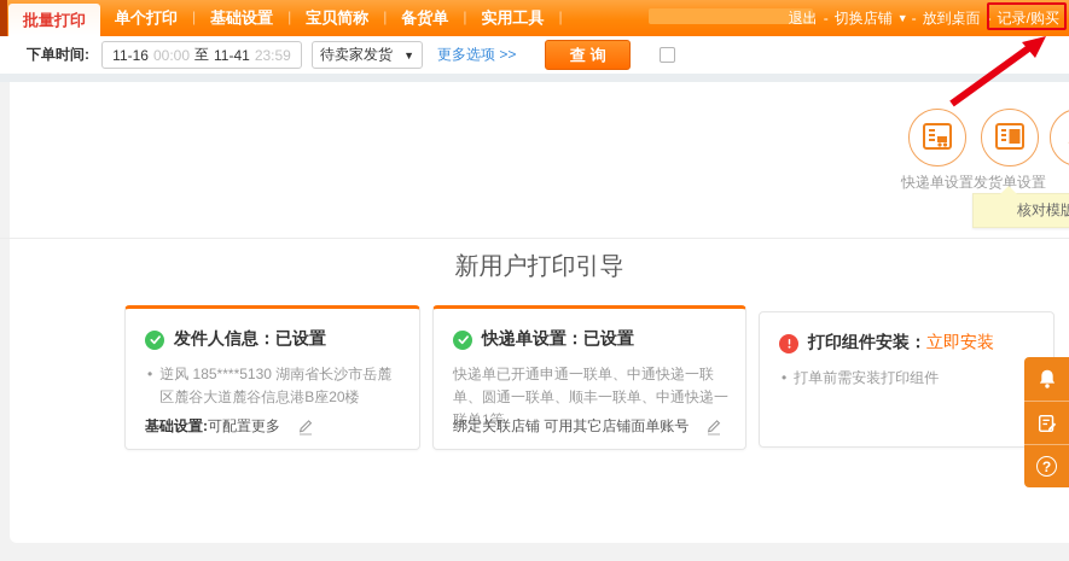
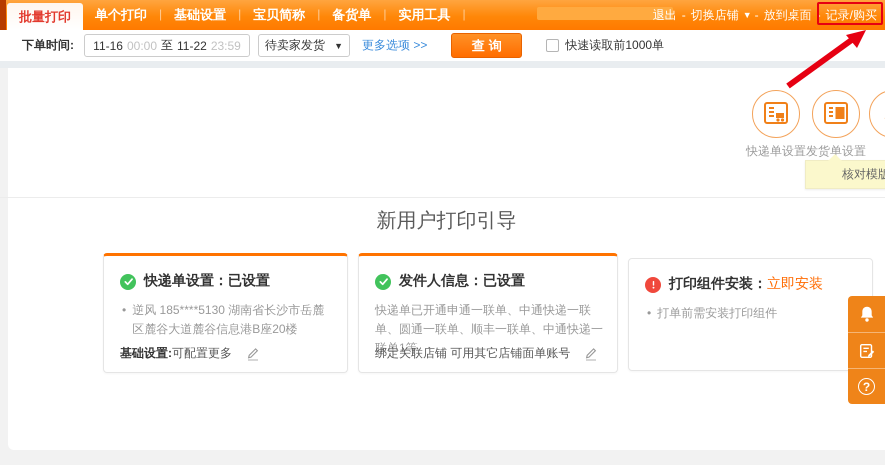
  批量打印
  单个打印
  |
  基础设置
  |
  宝贝简称
  |
  备货单
  |
  实用工具
  |
  退出
  -
  切换店铺
  ▼
  -
  放到桌面
  -
  记录/购买
  下单时间:
  11-16
  00:00
  至
- 11-41
+ 11-22
  23:59
  待卖家发货
  ▼
  更多选项 >>
  查询
+ 快速读取前1000单
  快递单设置
  发货单设置
  核对模版
  新用户打印引导
- 发件人信息：
+ 快递单设置：
  已设置
  •
  逆风 185****5130 湖南省长沙市岳麓区麓谷大道麓谷信息港B座20楼
  基础设置:
  可配置更多
- 快递单设置：
+ 发件人信息：
  已设置
  快递单已开通申通一联单、中通快递一联单、圆通一联单、顺丰一联单、中通快递一联单1等
  绑定关联店铺 可用其它店铺面单账号
  打印组件安装：
  立即安装
  •
  打单前需安装打印组件
  ?
